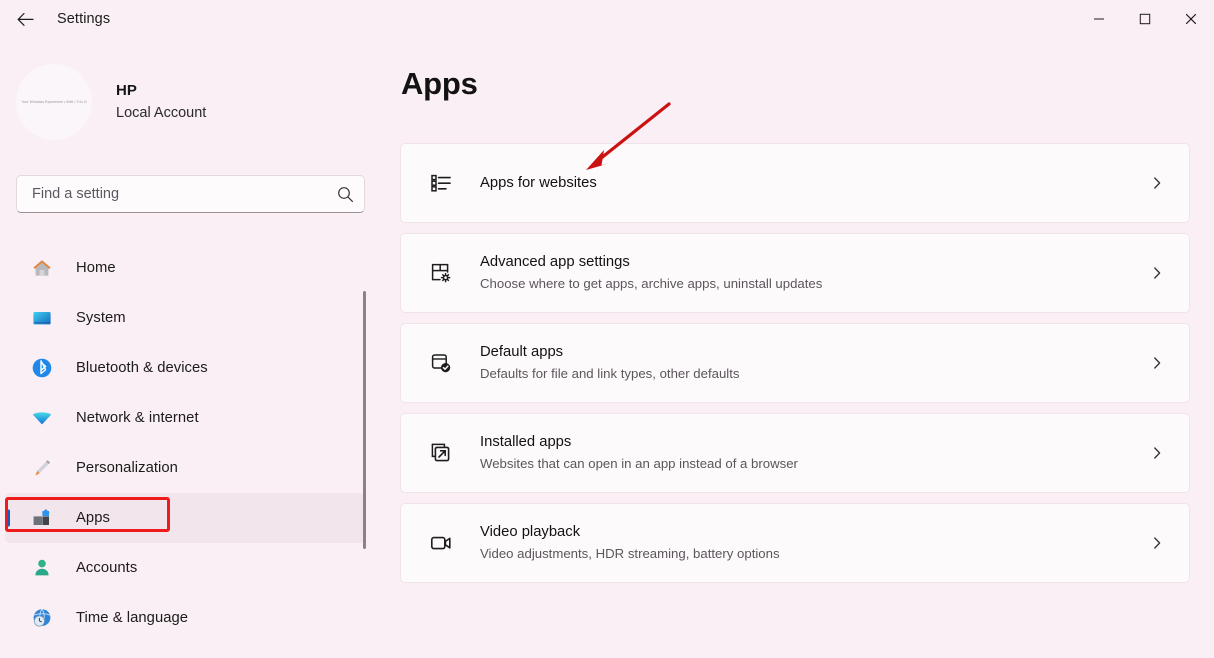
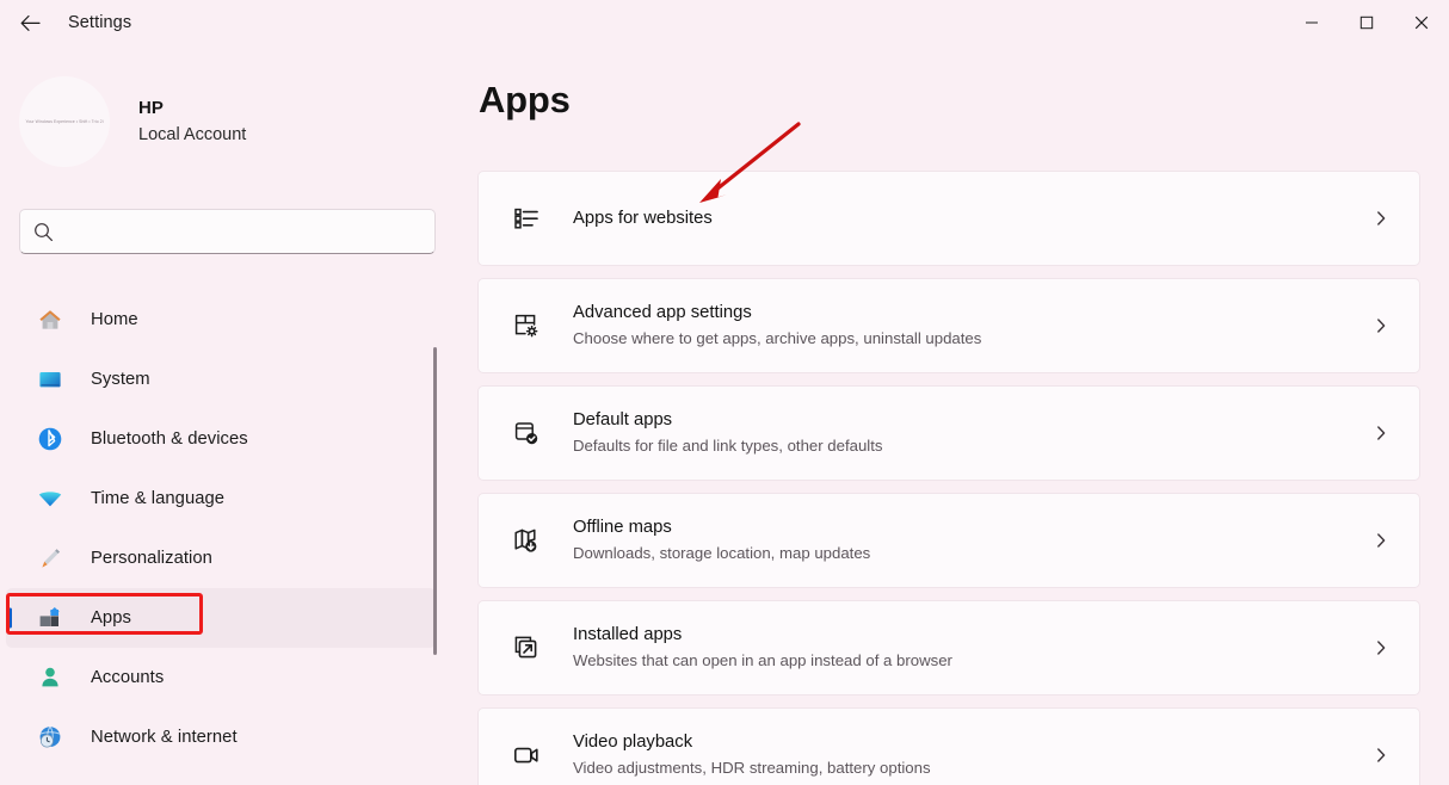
  Settings
  HP
  Local Account
- Find a setting
  Home
  System
  Bluetooth & devices
- Network & internet
+ Time & language
  Personalization
  Apps
  Accounts
- Time & language
+ Network & internet
  Apps
  Apps for websites
  Advanced app settings
  Choose where to get apps, archive apps, uninstall updates
  Default apps
  Defaults for file and link types, other defaults
+ Offline maps
+ Downloads, storage location, map updates
  Installed apps
  Websites that can open in an app instead of a browser
  Video playback
  Video adjustments, HDR streaming, battery options
